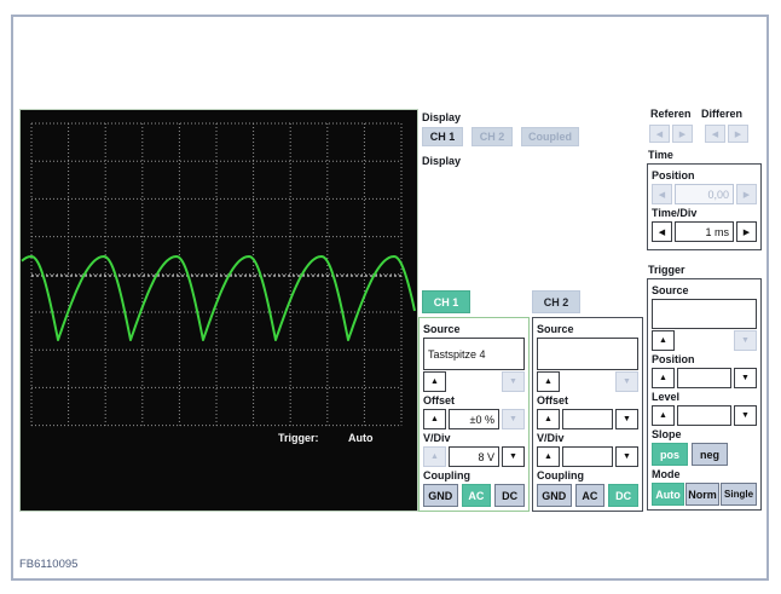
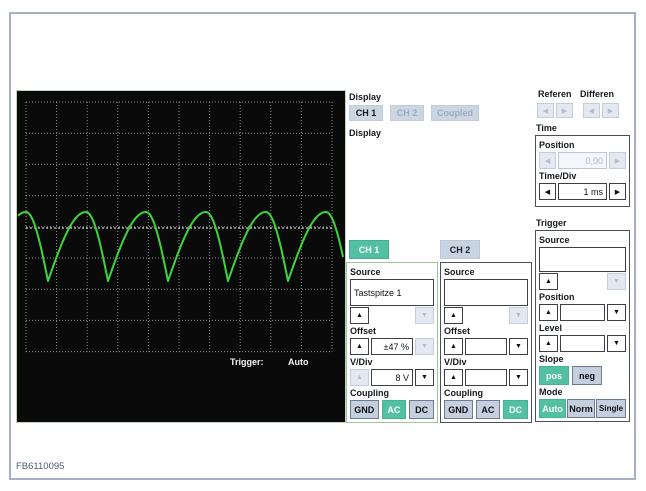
  Trigger:
  Auto
  Display
  CH 1
  CH 2
  Coupled
  Display
  Referen
  Differen
  Time
  Position
  0,00
  Time/Div
  1 ms
  Trigger
  Source
  Position
  Level
  Slope
  pos
  neg
  Mode
  Auto
  Norm
  Single
  CH 1
  CH 2
  Source
- Tastspitze 4
+ Tastspitze 1
  Offset
- ±0 %
+ ±47 %
  V/Div
  8 V
  Coupling
  GND
  AC
  DC
  Source
  Offset
  V/Div
  Coupling
  GND
  AC
  DC
  FB6110095
